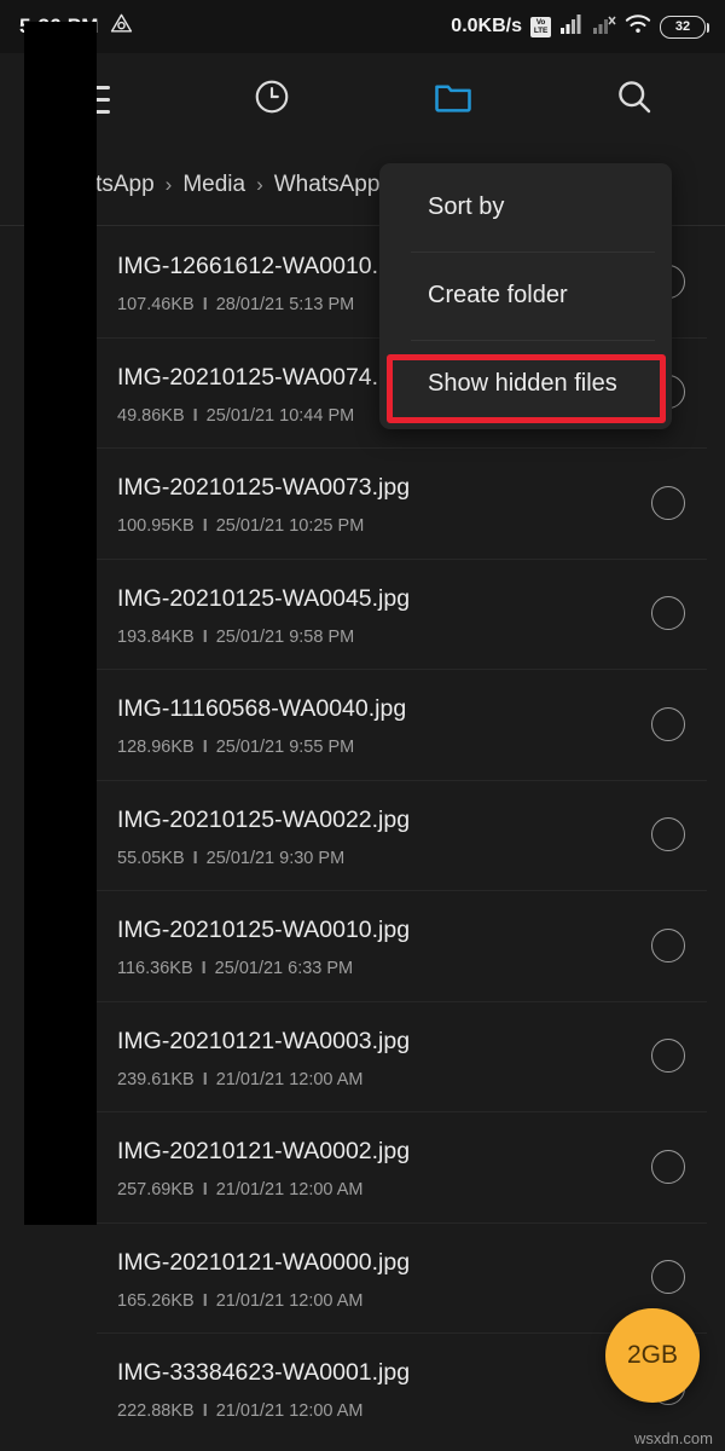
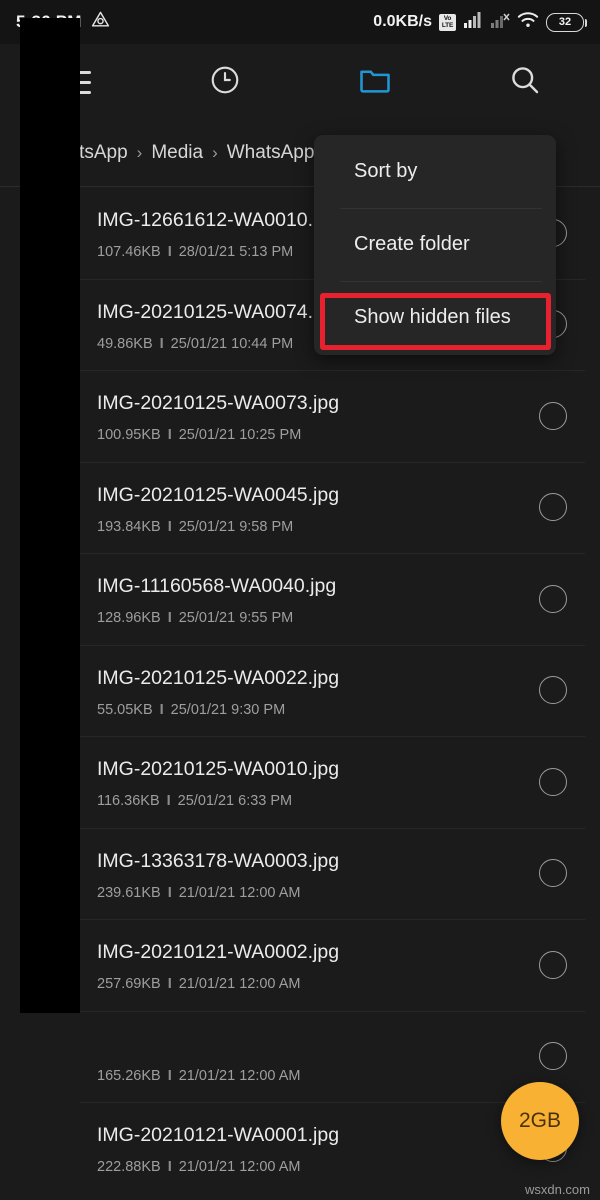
  0.0KB/s
  32
  ›
  Media
  ›
  WhatsApp
  IMG-12661612-WA0010.
  107.46KB I 28/01/21 5:13 PM
  IMG-20210125-WA0074.
  49.86KB I 25/01/21 10:44 PM
  IMG-20210125-WA0073.jpg
  100.95KB I 25/01/21 10:25 PM
  IMG-20210125-WA0045.jpg
  193.84KB I 25/01/21 9:58 PM
  IMG-11160568-WA0040.jpg
  128.96KB I 25/01/21 9:55 PM
  IMG-20210125-WA0022.jpg
  55.05KB I 25/01/21 9:30 PM
  IMG-20210125-WA0010.jpg
  116.36KB I 25/01/21 6:33 PM
- IMG-20210121-WA0003.jpg
+ IMG-13363178-WA0003.jpg
  239.61KB I 21/01/21 12:00 AM
  IMG-20210121-WA0002.jpg
  257.69KB I 21/01/21 12:00 AM
- IMG-20210121-WA0000.jpg
  165.26KB I 21/01/21 12:00 AM
- IMG-33384623-WA0001.jpg
+ IMG-20210121-WA0001.jpg
  222.88KB I 21/01/21 12:00 AM
  Sort by
  Create folder
  Show hidden files
  2GB
  wsxdn.com
